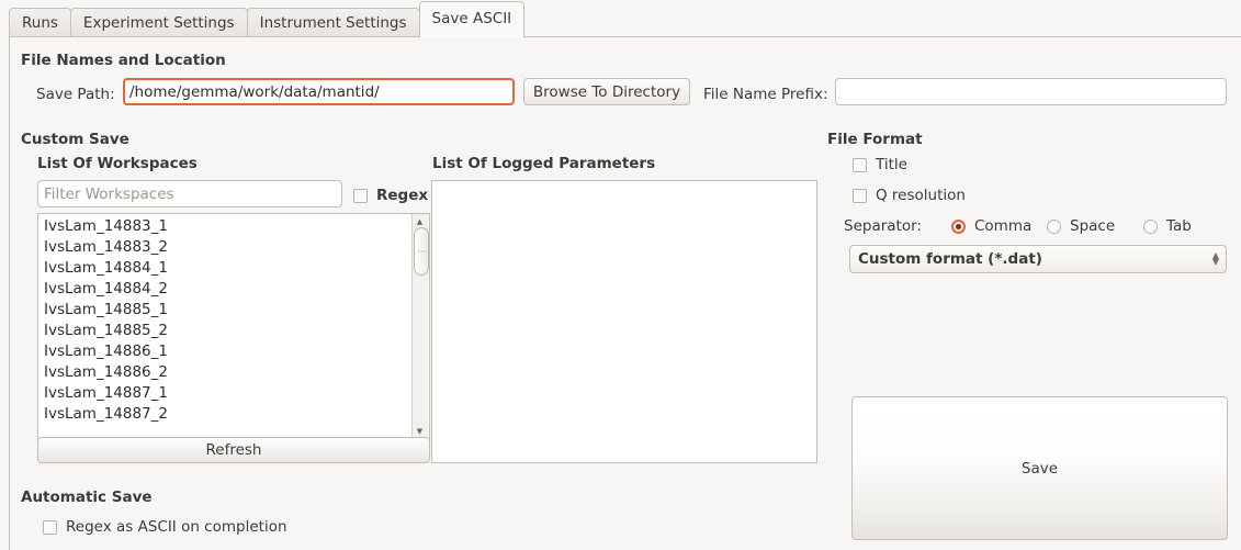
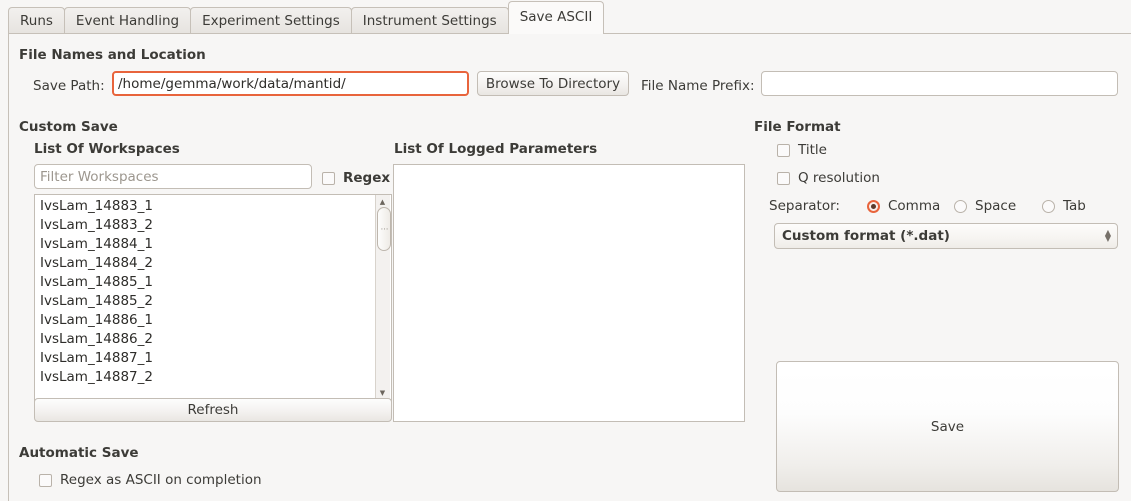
  Runs
+ Event Handling
  Experiment Settings
  Instrument Settings
  Save ASCII
  File Names and Location
  Save Path:
  /home/gemma/work/data/mantid/
  Browse To Directory
  File Name Prefix:
  Custom Save
  List Of Workspaces
  Filter Workspaces
  Regex
  IvsLam_14883_1
  IvsLam_14883_2
  IvsLam_14884_1
  IvsLam_14884_2
  IvsLam_14885_1
  IvsLam_14885_2
  IvsLam_14886_1
  IvsLam_14886_2
  IvsLam_14887_1
  IvsLam_14887_2
  ▲
  ▼
  Refresh
  List Of Logged Parameters
  File Format
  Title
  Q resolution
  Separator:
  Comma
  Space
  Tab
  Custom format (*.dat)
  ▲
  ▼
  Save
  Automatic Save
  Regex as ASCII on completion
